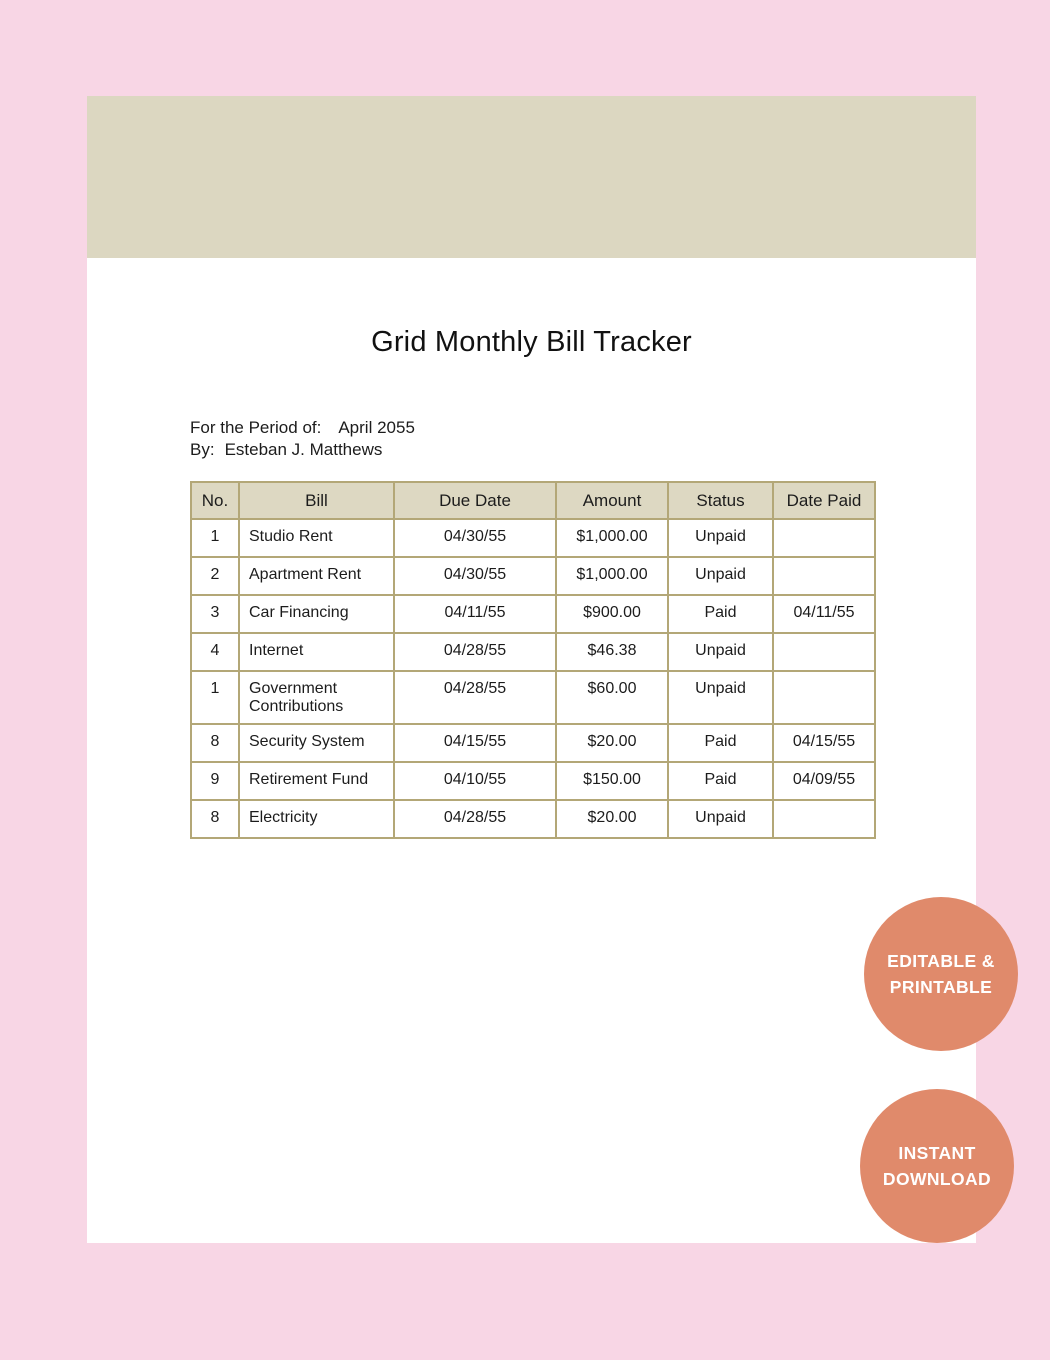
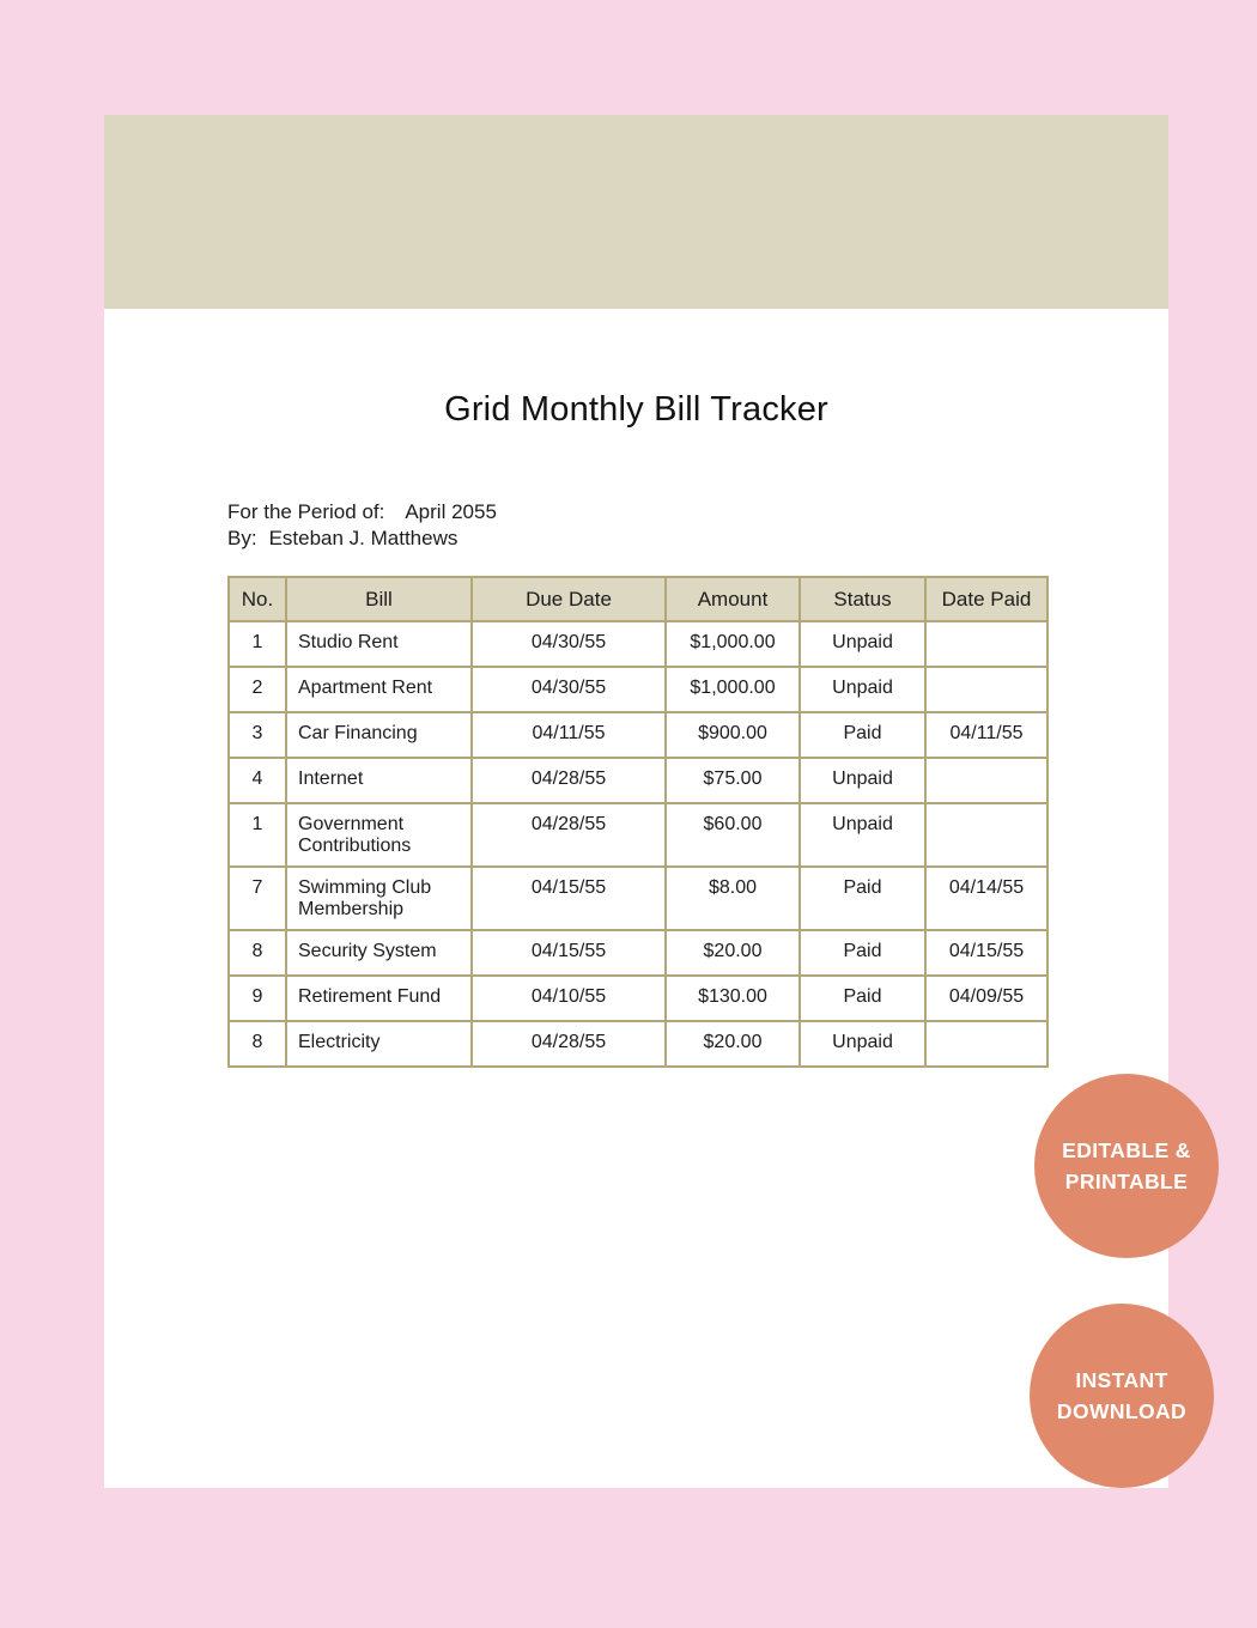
  Grid Monthly Bill Tracker
  For the Period of: April 2055
  By: Esteban J. Matthews
  No.	Bill	Due Date	Amount	Status	Date Paid
  1	Studio Rent	04/30/55	$1,000.00	Unpaid
  2	Apartment Rent	04/30/55	$1,000.00	Unpaid
  3	Car Financing	04/11/55	$900.00	Paid	04/11/55
- 4	Internet	04/28/55	$46.38	Unpaid
+ 4	Internet	04/28/55	$75.00	Unpaid
  1	Government Contributions	04/28/55	$60.00	Unpaid
+ 7	Swimming Club Membership	04/15/55	$8.00	Paid	04/14/55
  8	Security System	04/15/55	$20.00	Paid	04/15/55
- 9	Retirement Fund	04/10/55	$150.00	Paid	04/09/55
+ 9	Retirement Fund	04/10/55	$130.00	Paid	04/09/55
  8	Electricity	04/28/55	$20.00	Unpaid
  EDITABLE &
  PRINTABLE
  INSTANT
  DOWNLOAD
